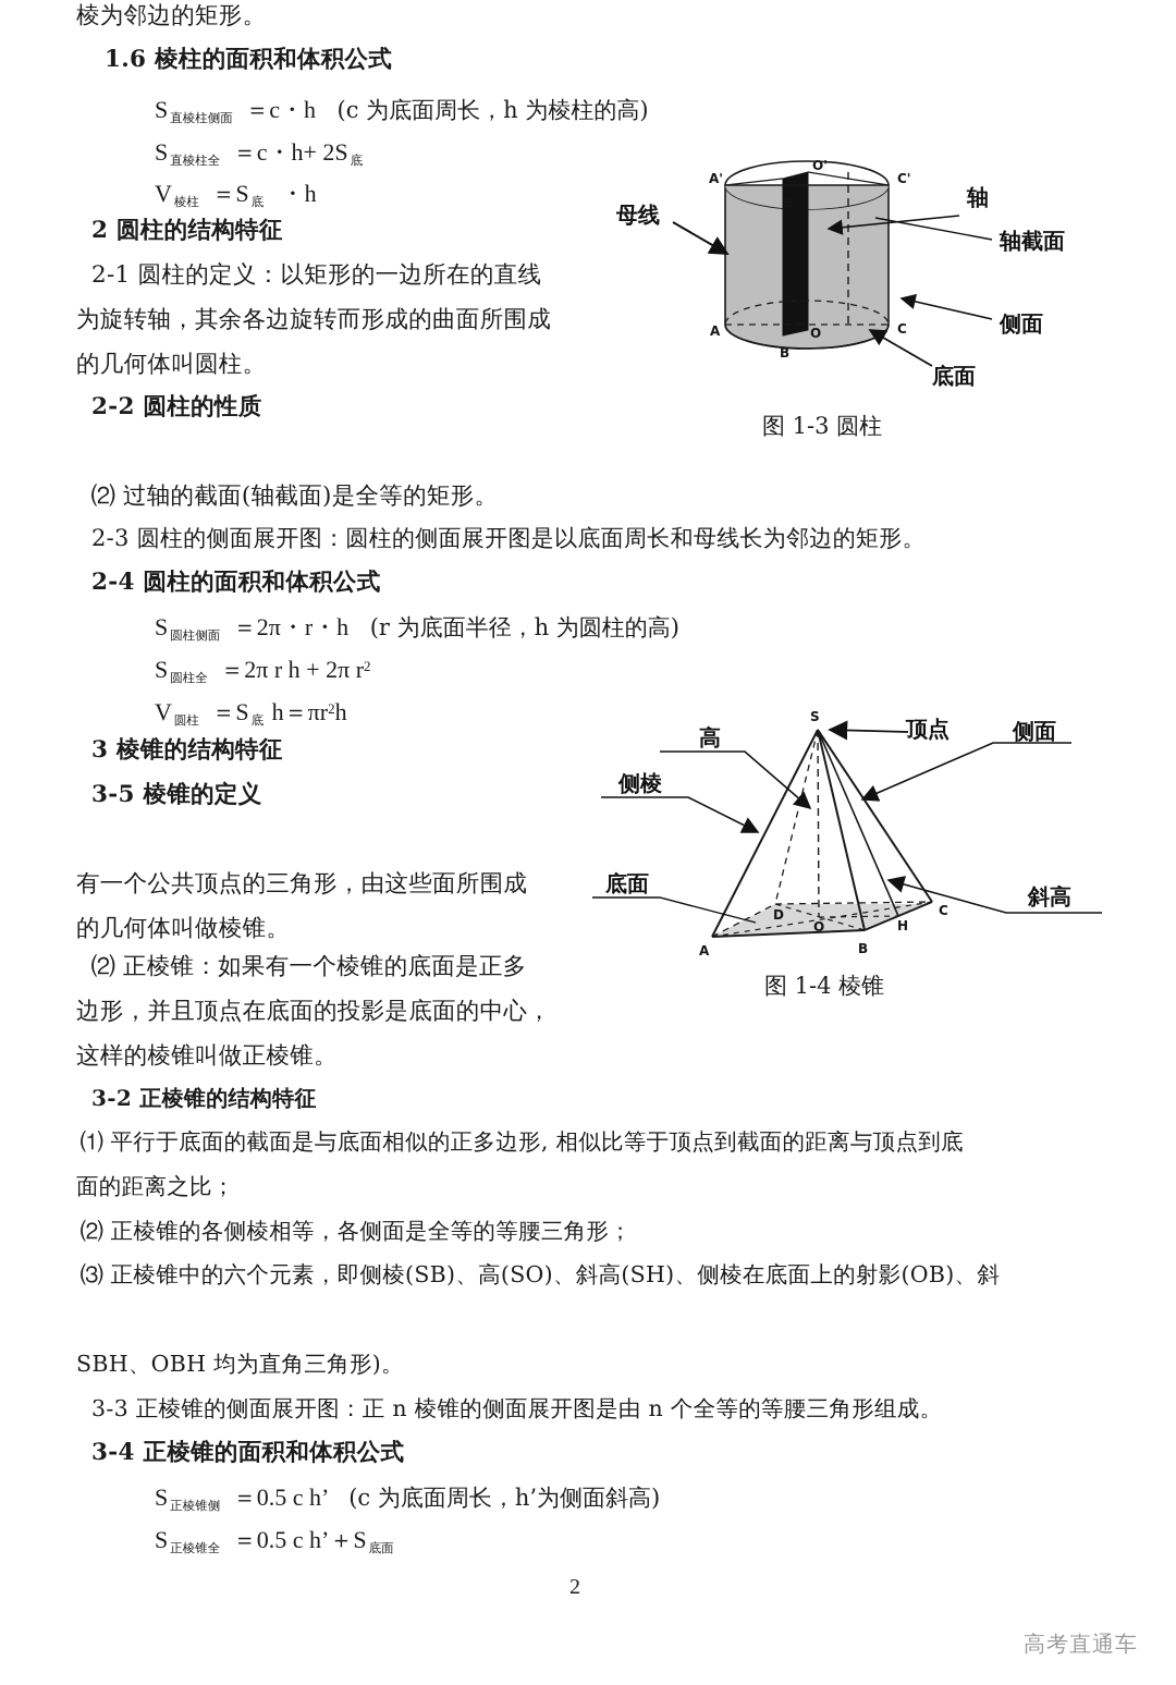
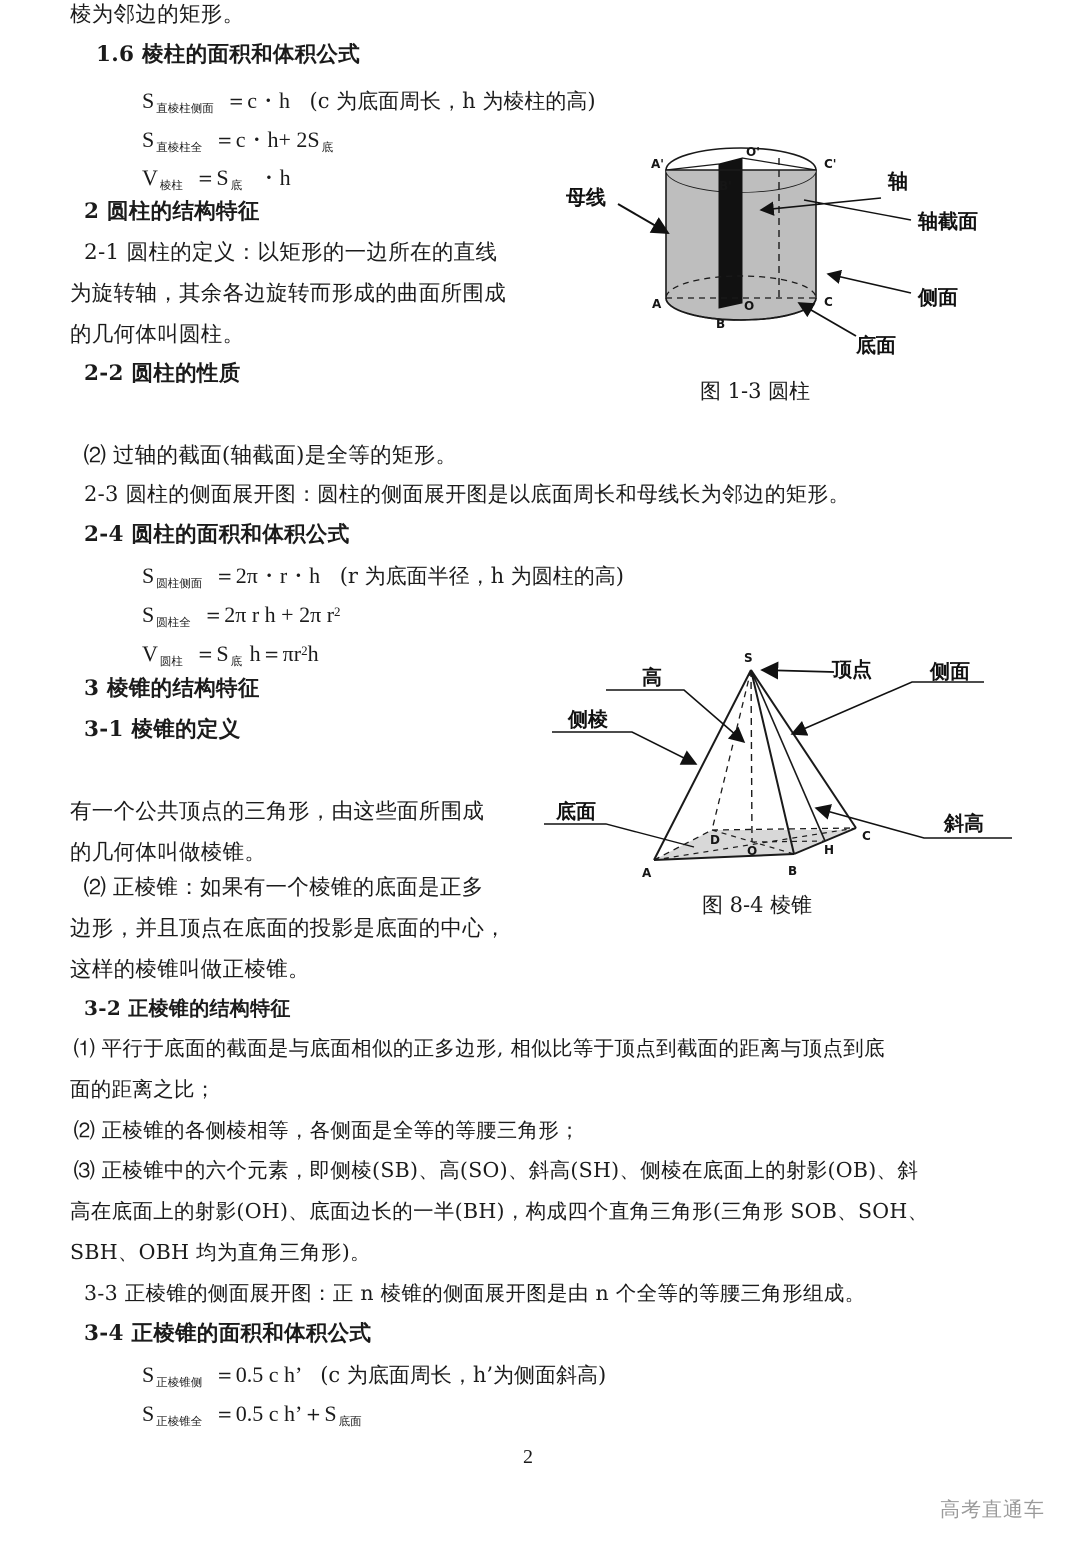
  棱为邻边的矩形。
  1.6 棱柱的面积和体积公式
  S 直棱柱侧面 ＝c・h (c 为底面周长，h 为棱柱的高)
  S 直棱柱全 ＝c・h+ 2S 底
  V 棱柱 ＝S 底 ・h
  2 圆柱的结构特征
  2-1 圆柱的定义：以矩形的一边所在的直线
  为旋转轴，其余各边旋转而形成的曲面所围成
  的几何体叫圆柱。
  2-2 圆柱的性质
  ⑵ 过轴的截面(轴截面)是全等的矩形。
  2-3 圆柱的侧面展开图：圆柱的侧面展开图是以底面周长和母线长为邻边的矩形。
  2-4 圆柱的面积和体积公式
  S 圆柱侧面 ＝2π・r・h (r 为底面半径，h 为圆柱的高)
  S 圆柱全 ＝2π r h + 2π r2
  V 圆柱 ＝S 底 h＝πr2h
  3 棱锥的结构特征
- 3-5 棱锥的定义
+ 3-1 棱锥的定义
  有一个公共顶点的三角形，由这些面所围成
  的几何体叫做棱锥。
  ⑵ 正棱锥：如果有一个棱锥的底面是正多
  边形，并且顶点在底面的投影是底面的中心，
  这样的棱锥叫做正棱锥。
  3-2 正棱锥的结构特征
  ⑴ 平行于底面的截面是与底面相似的正多边形, 相似比等于顶点到截面的距离与顶点到底
  面的距离之比；
  ⑵ 正棱锥的各侧棱相等，各侧面是全等的等腰三角形；
  ⑶ 正棱锥中的六个元素，即侧棱(SB)、高(SO)、斜高(SH)、侧棱在底面上的射影(OB)、斜
+ 高在底面上的射影(OH)、底面边长的一半(BH)，构成四个直角三角形(三角形 SOB、SOH、
  SBH、OBH 均为直角三角形)。
  3-3 正棱锥的侧面展开图：正 n 棱锥的侧面展开图是由 n 个全等的等腰三角形组成。
  3-4 正棱锥的面积和体积公式
  S 正棱锥侧 ＝0.5 c h’ (c 为底面周长，h’为侧面斜高)
  S 正棱锥全 ＝0.5 c h’＋S 底面
  A'
  O'
  C'
  A
  O
  B
  C
  母线
  轴
  轴截面
  侧面
  底面
  图 1-3 圆柱
  S
  A
  B
  C
  D
  O
  H
  高
  侧棱
  底面
  顶点
  侧面
  斜高
- 图 1-4 棱锥
+ 图 8-4 棱锥
  2
  高考直通车
